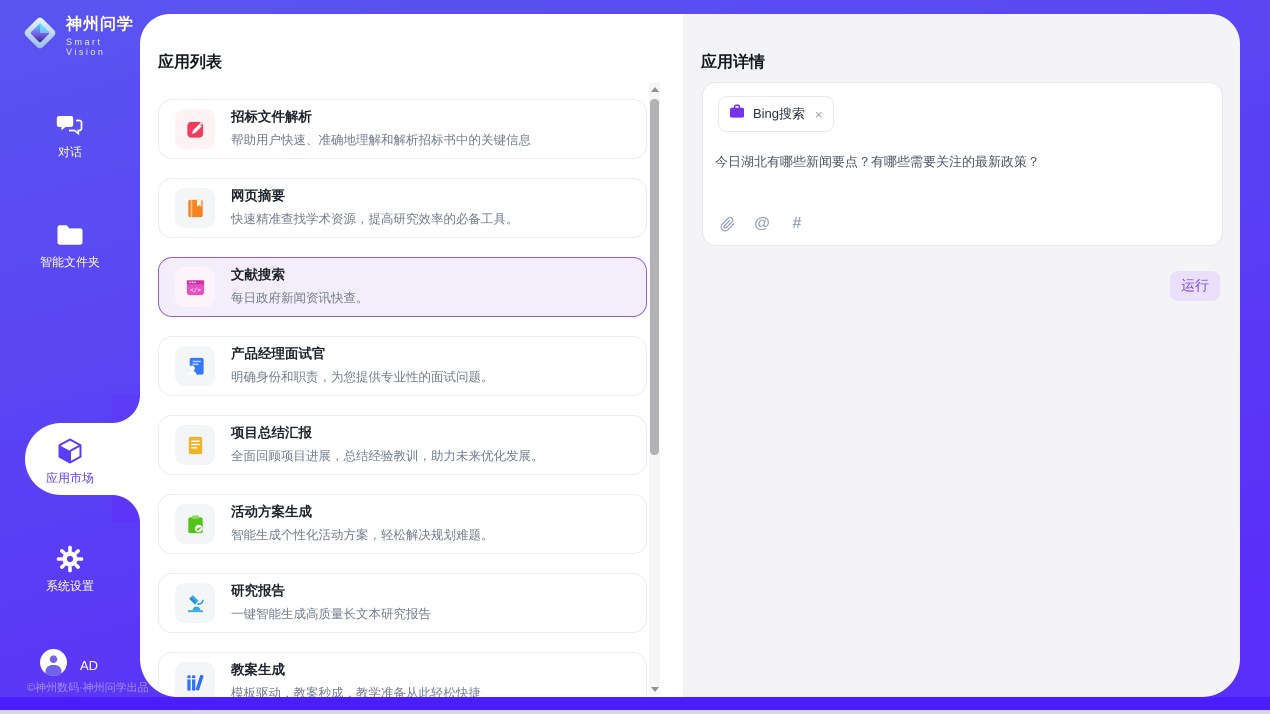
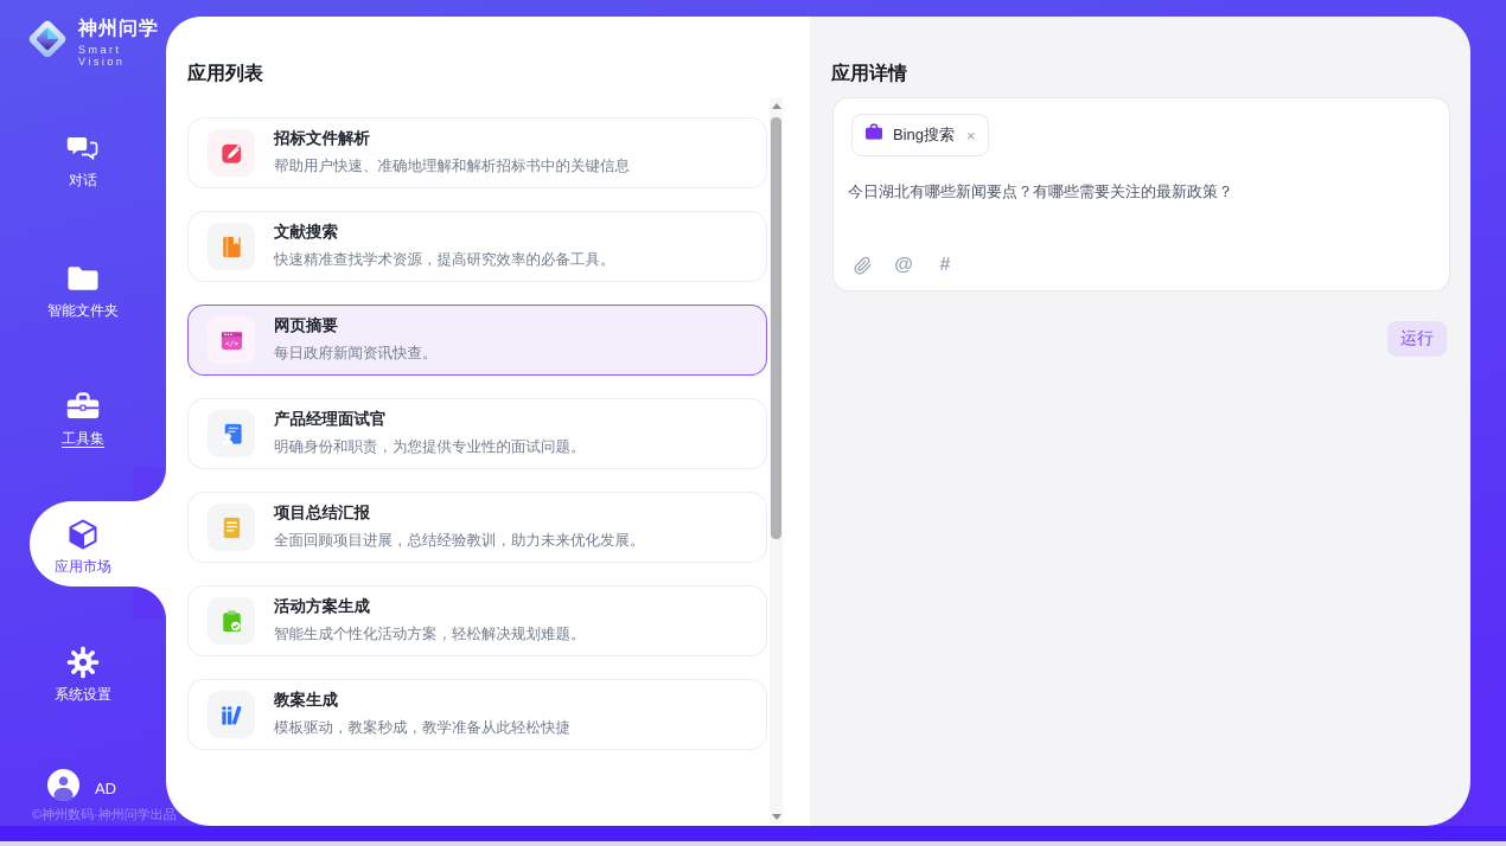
  神州问学
  Smart Vision
  对话
  智能文件夹
+ 工具集
  应用市场
  系统设置
  AD
  ©神州数码·神州问学出品
  应用列表
  招标文件解析
  帮助用户快速、准确地理解和解析招标书中的关键信息
- 网页摘要
+ 文献搜索
  快速精准查找学术资源，提高研究效率的必备工具。
- 文献搜索
+ 网页摘要
  每日政府新闻资讯快查。
  产品经理面试官
  明确身份和职责，为您提供专业性的面试问题。
  项目总结汇报
  全面回顾项目进展，总结经验教训，助力未来优化发展。
  活动方案生成
  智能生成个性化活动方案，轻松解决规划难题。
- 研究报告
- 一键智能生成高质量长文本研究报告
  教案生成
  模板驱动，教案秒成，教学准备从此轻松快捷
  应用详情
  Bing搜索
  ×
  今日湖北有哪些新闻要点？有哪些需要关注的最新政策？
  @
  #
  运行
